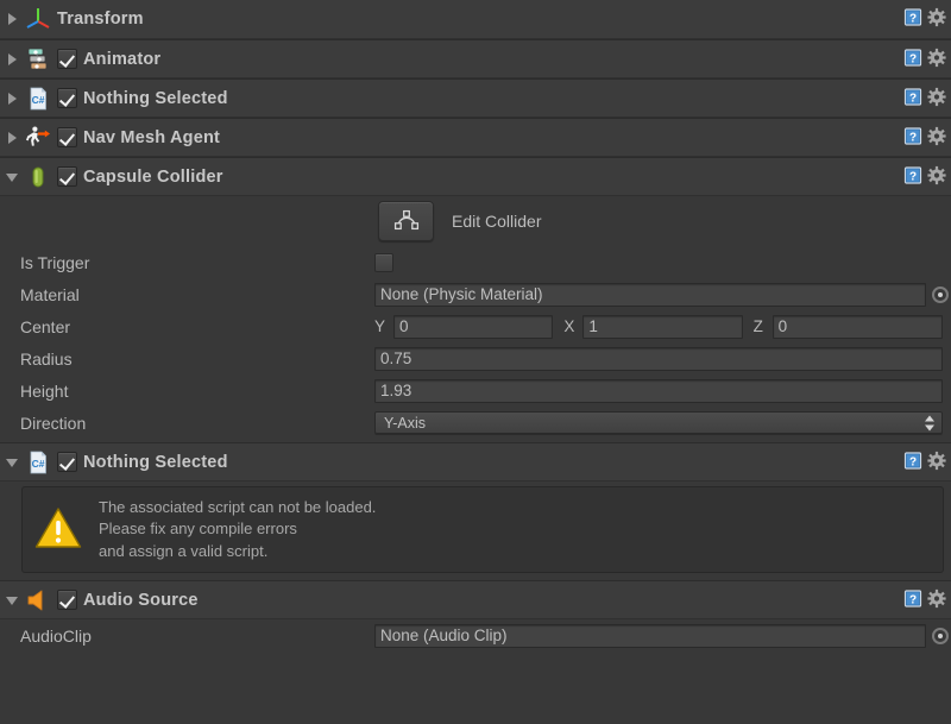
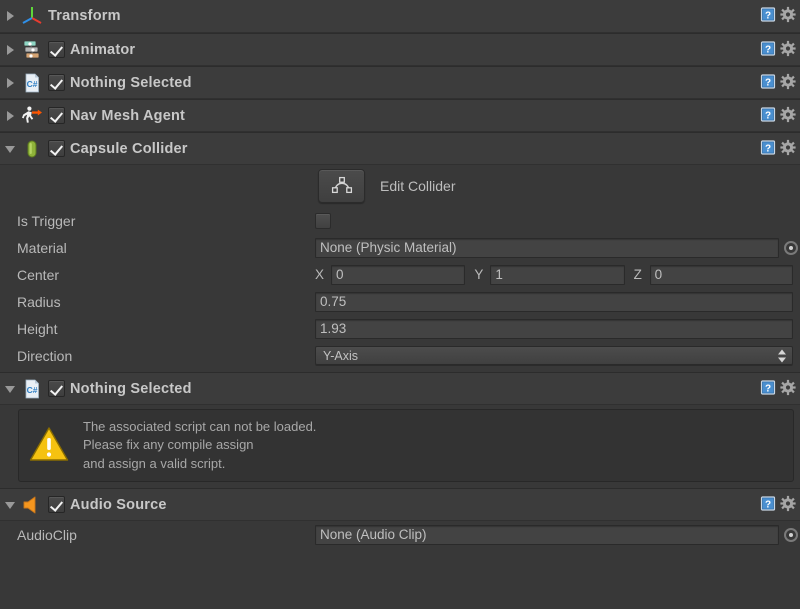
  Transform
  ?
  Animator
  ?
  C#
  Nothing Selected
  ?
  Nav Mesh Agent
  ?
  Capsule Collider
  ?
  Edit Collider
  Is Trigger
  Material
  None (Physic Material)
  Center
- Y
+ X
  0
- X
+ Y
  1
  Z
  0
  Radius
  0.75
  Height
  1.93
  Direction
  Y-Axis
  C#
  Nothing Selected
  ?
  The associated script can not be loaded.
- Please fix any compile errors
+ Please fix any compile assign
  and assign a valid script.
  Audio Source
  ?
  AudioClip
  None (Audio Clip)
